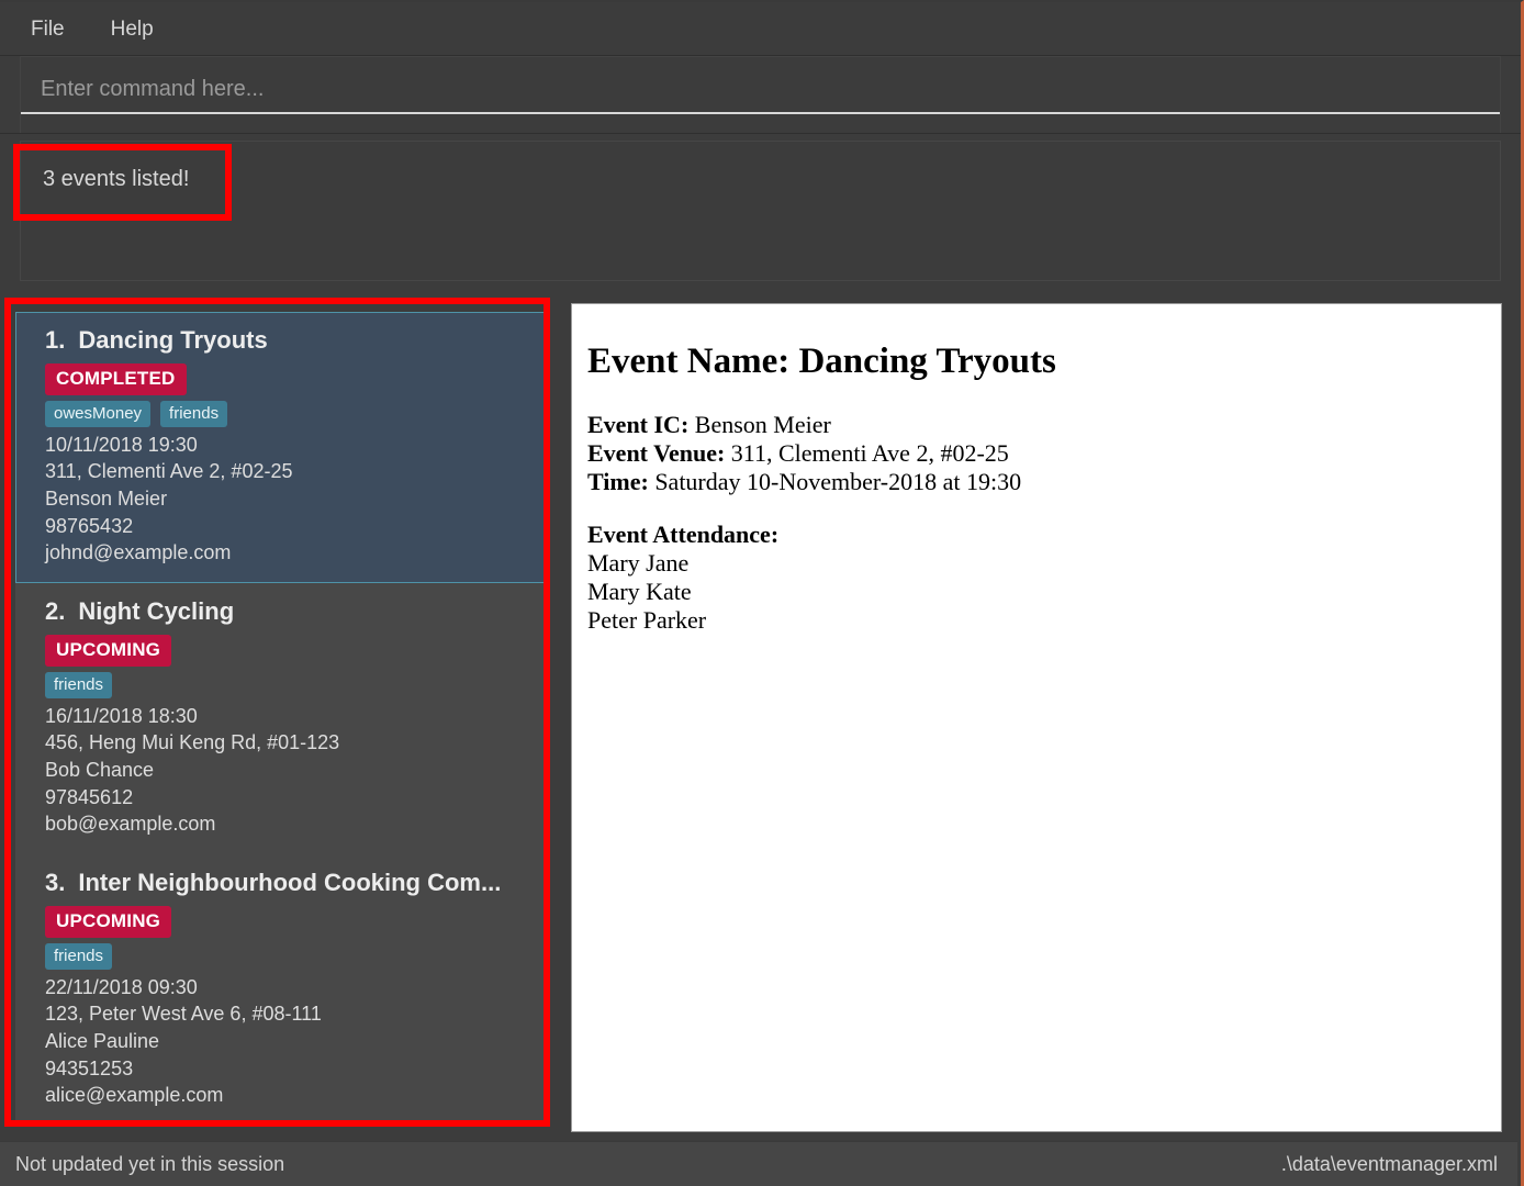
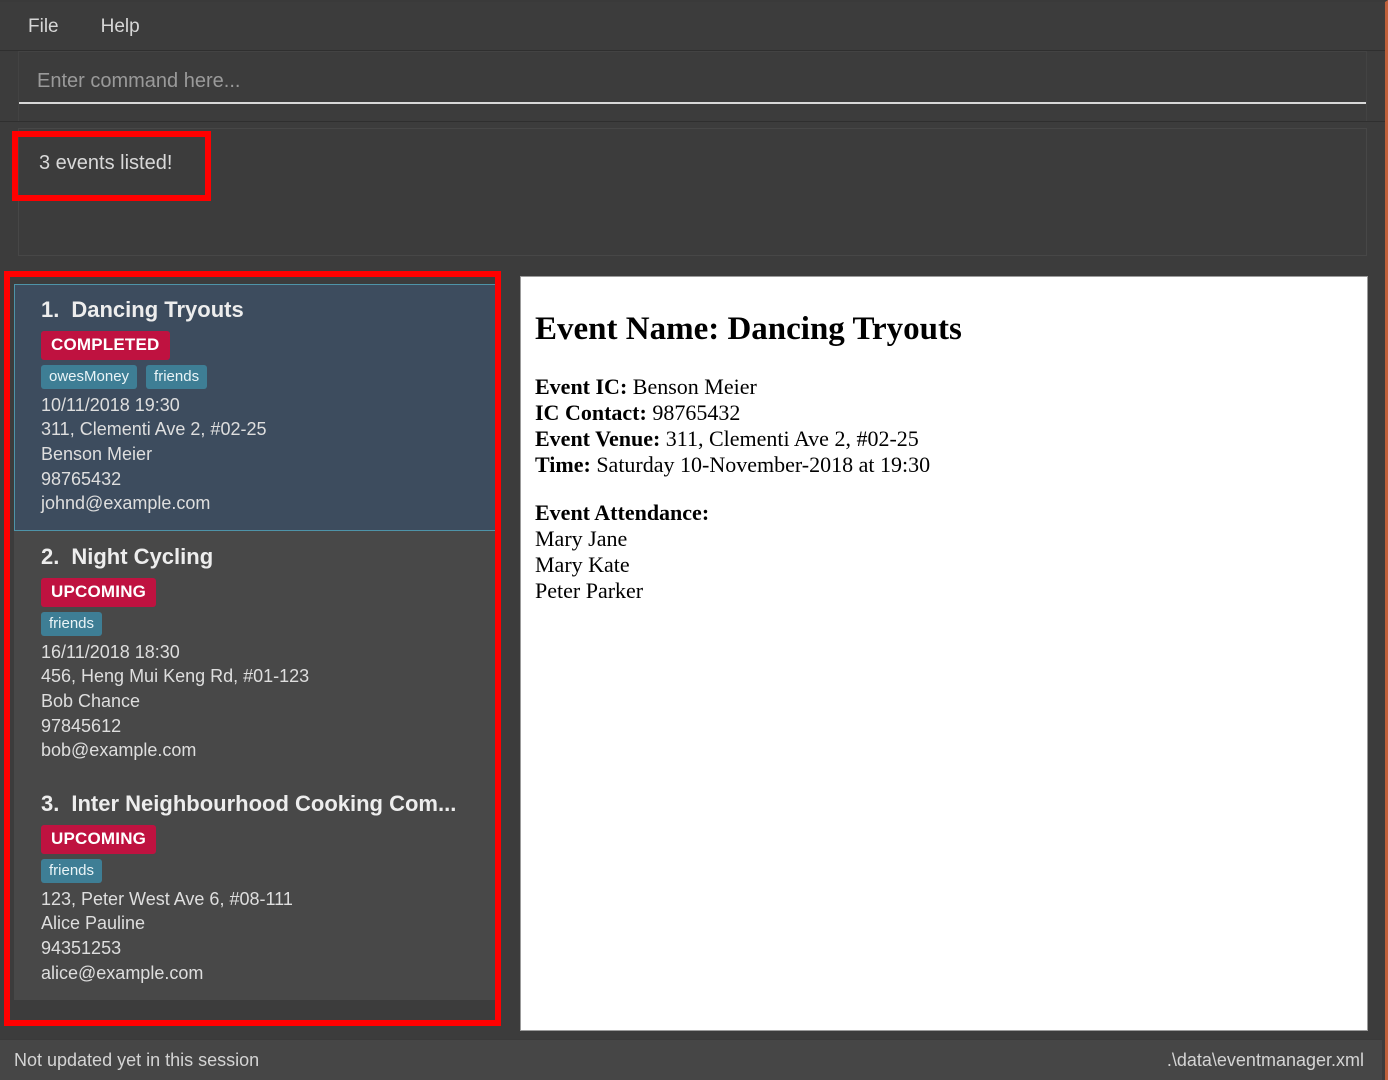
  File
  Help
  Enter command here...
  3 events listed!
  1. Dancing Tryouts
  COMPLETED
  owesMoney friends
  10/11/2018 19:30
  311, Clementi Ave 2, #02-25
  Benson Meier
  98765432
  johnd@example.com
  2. Night Cycling
  UPCOMING
  friends
  16/11/2018 18:30
  456, Heng Mui Keng Rd, #01-123
  Bob Chance
  97845612
  bob@example.com
  3. Inter Neighbourhood Cooking Com...
  UPCOMING
  friends
- 22/11/2018 09:30
  123, Peter West Ave 6, #08-111
  Alice Pauline
  94351253
  alice@example.com
  Event Name: Dancing Tryouts
  Event IC: Benson Meier
+ IC Contact: 98765432
  Event Venue: 311, Clementi Ave 2, #02-25
  Time: Saturday 10-November-2018 at 19:30
  Event Attendance:
  Mary Jane
  Mary Kate
  Peter Parker
  Not updated yet in this session
  .\data\eventmanager.xml
